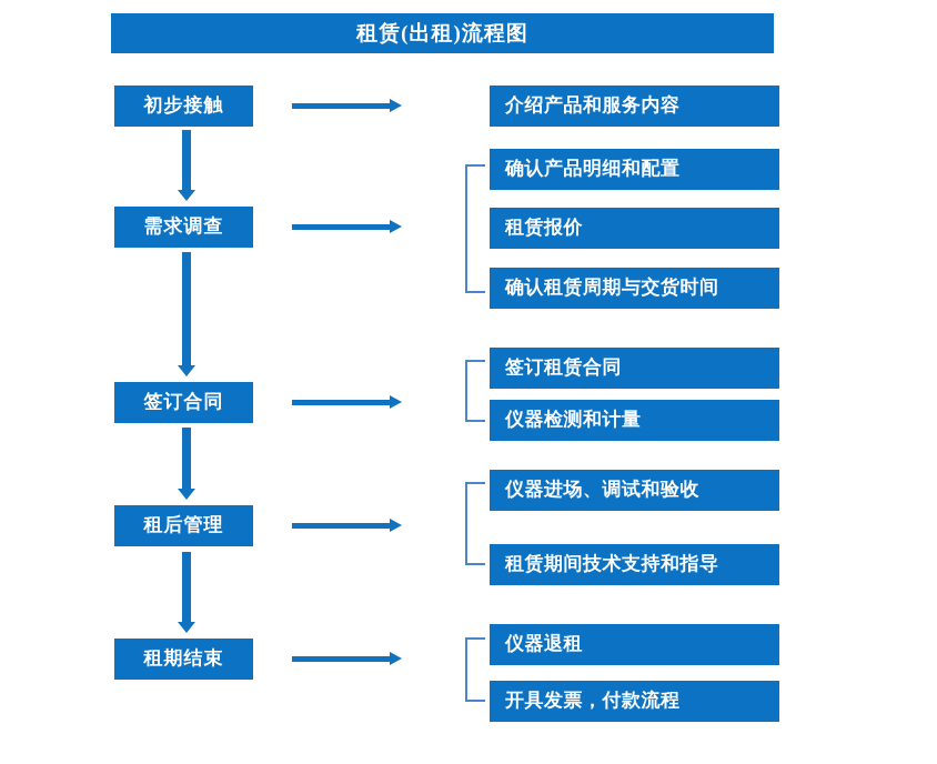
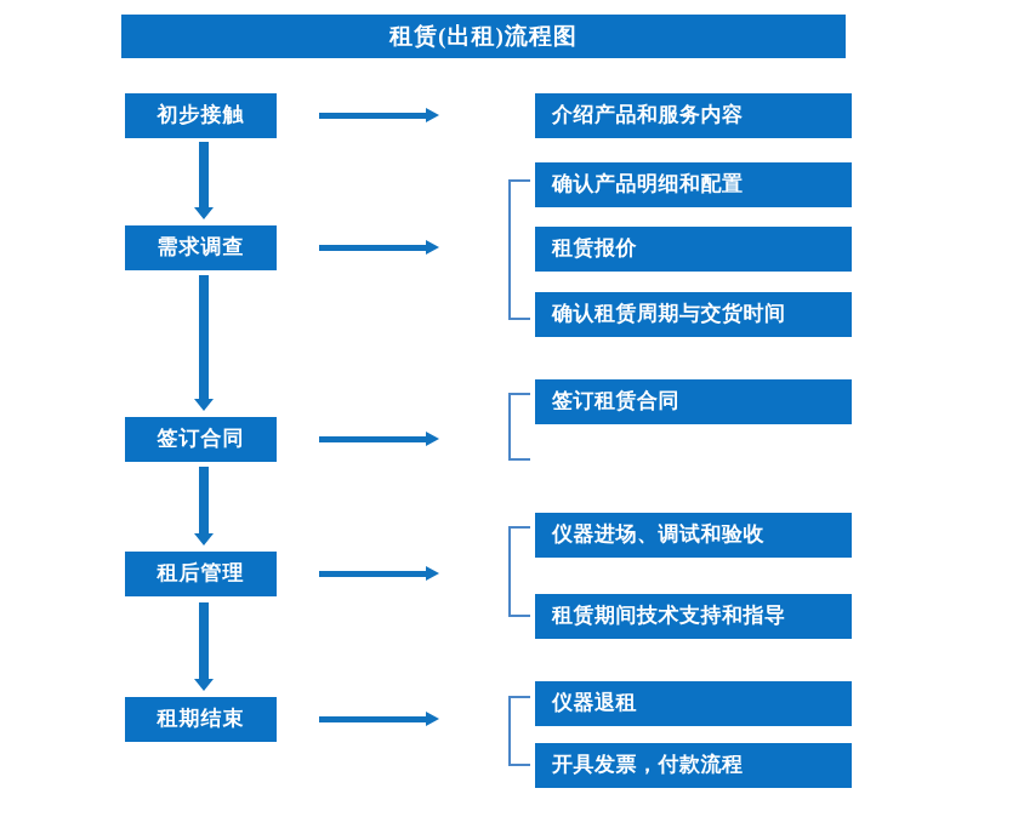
  租赁(出租)流程图
  初步接触
  需求调查
  签订合同
  租后管理
  租期结束
  介绍产品和服务内容
  确认产品明细和配置
  租赁报价
  确认租赁周期与交货时间
  签订租赁合同
- 仪器检测和计量
  仪器进场、调试和验收
  租赁期间技术支持和指导
  仪器退租
  开具发票，付款流程
